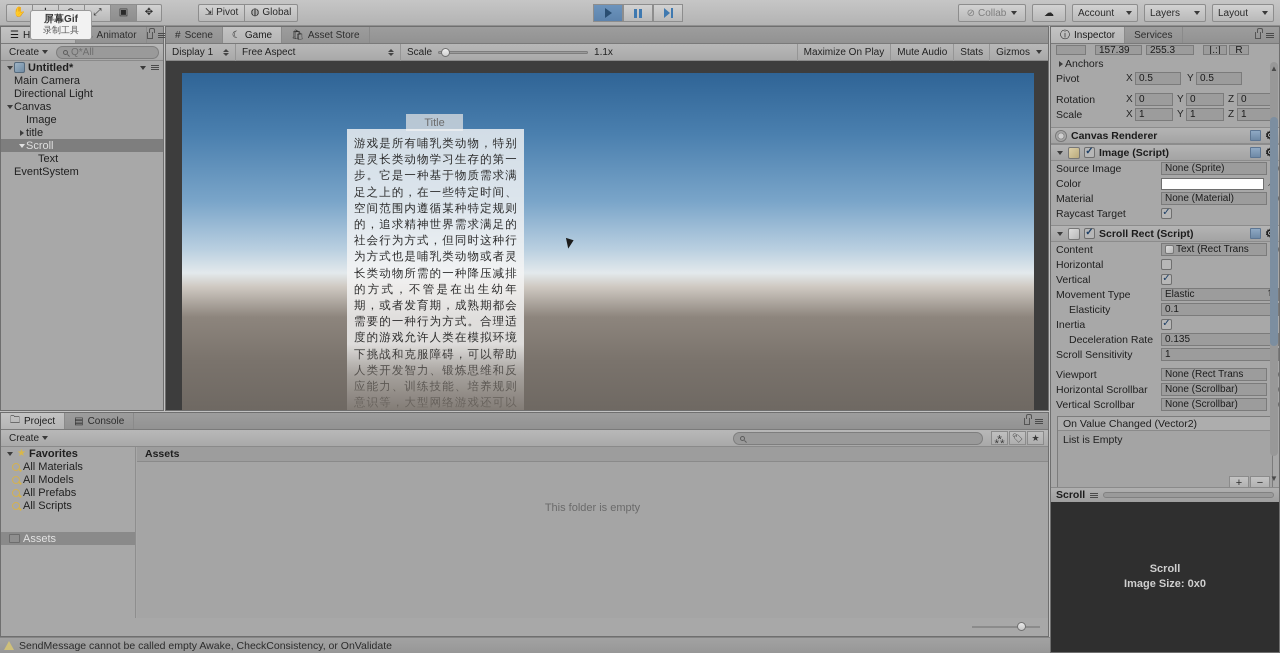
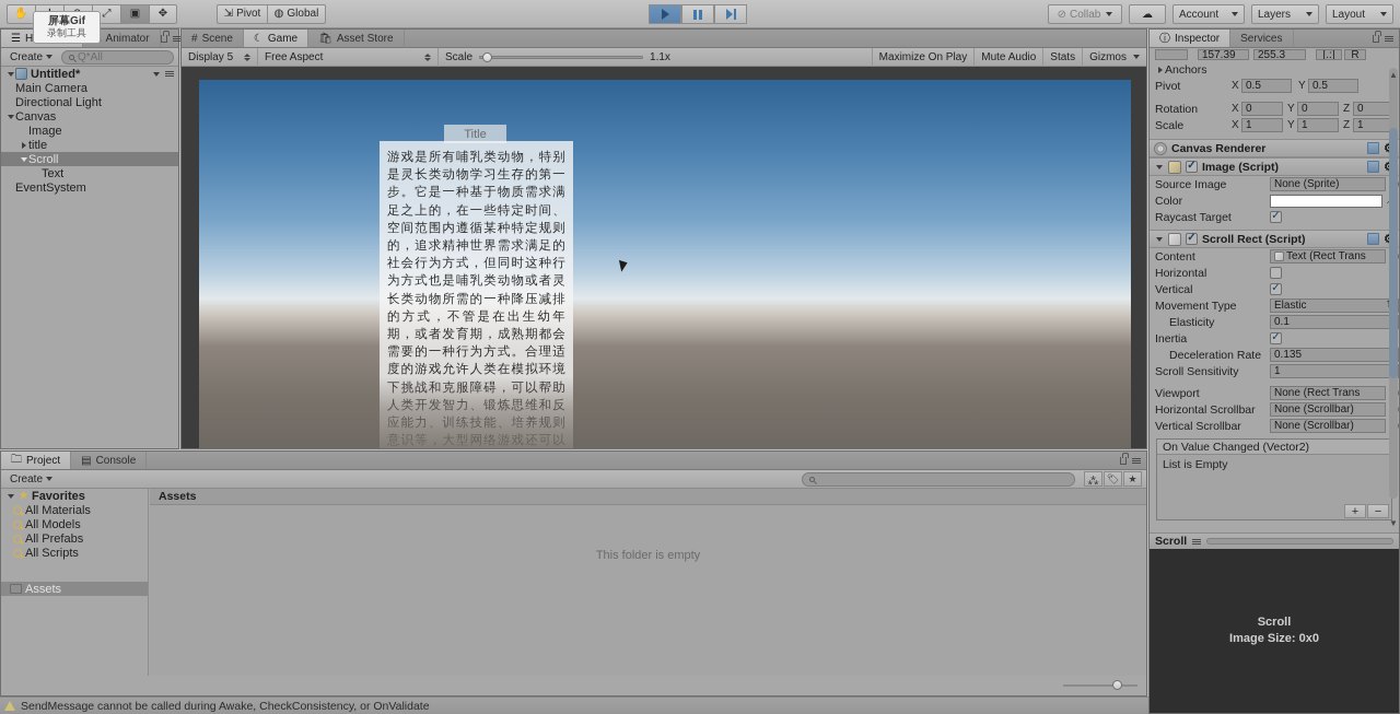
  ✋
  ⤢
  ▣
  ✥
  ⇲
  Pivot
  ◍
  Global
  ⊘
  Collab
  ☁
  Account
  Layers
  Layout
  ☰
  Animator
  Create
  Q*All
  Untitled*
  Main Camera
  Directional Light
  Canvas
  Image
  title
  Scroll
  Text
  EventSystem
  #
  Scene
  ☾
  Game
  🛍
  Asset Store
- Display 1
+ Display 5
  Free Aspect
  Scale
  1.1x
  Maximize On Play
  Mute Audio
  Stats
  Gizmos
  Title
  游戏是所有哺乳类动物，特别是灵长类动物学习生存的第一步。它是一种基于物质需求满足之上的，在一些特定时间、空间范围内遵循某种特定规则的，追求精神世界需求满足的社会行为方式，但同时这种行为方式也是哺乳类动物或者灵长类动物所需的一种降压减排的方式，不管是在出生幼年期，或者发育期，成熟期都会需要的一种行为方式。合理适度的游戏允许人类在模拟环境
  ⓘ
  Inspector
  Services
  157.39
  255.3
  [.:]
  R
  Anchors
  Pivot
  X
  0.5
  Y
  0.5
  Rotation
  X
  0
  Y
  0
  Z
  0
  Scale
  X
  1
  Y
  1
  Z
  1
  Canvas Renderer
  Image (Script)
  Source Image
  None (Sprite)
  Color
- Material
- None (Material)
  Raycast Target
  Scroll Rect (Script)
  Content
  Text (Rect Trans
  Horizontal
  Vertical
  Movement Type
  Elastic
  Elasticity
  0.1
  Inertia
  Deceleration Rate
  0.135
  Scroll Sensitivity
  1
  Viewport
  None (Rect Trans
  Horizontal Scrollbar
  None (Scrollbar)
  Vertical Scrollbar
  None (Scrollbar)
  On Value Changed (Vector2)
  List is Empty
  +
  −
  ▲
  ▼
  Scroll
  Scroll
  Image Size: 0x0
  🗀
  Project
  ▤
  Console
  Create
  ⁂
  🏷
  ★
  ★
  Favorites
  All Materials
  All Models
  All Prefabs
  All Scripts
  Assets
  Assets
  This folder is empty
- SendMessage cannot be called empty Awake, CheckConsistency, or OnValidate
+ SendMessage cannot be called during Awake, CheckConsistency, or OnValidate
  屏幕Gif
  录制工具
